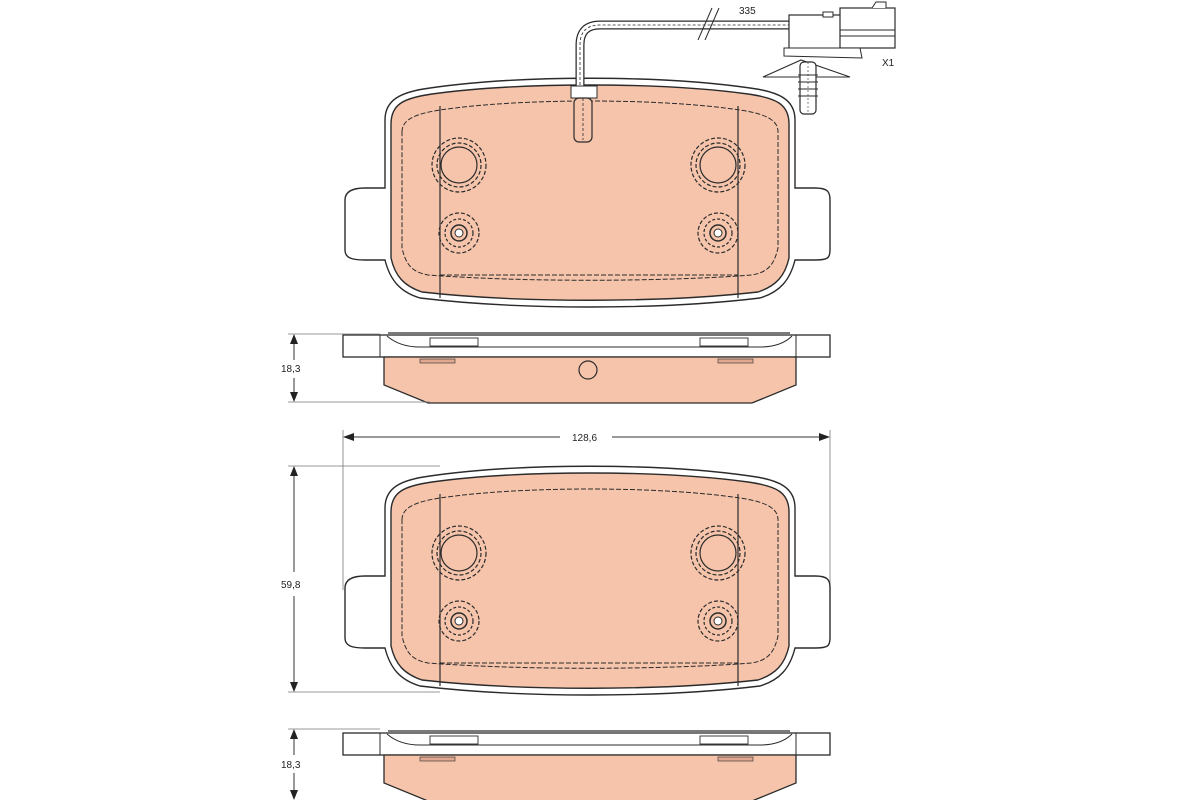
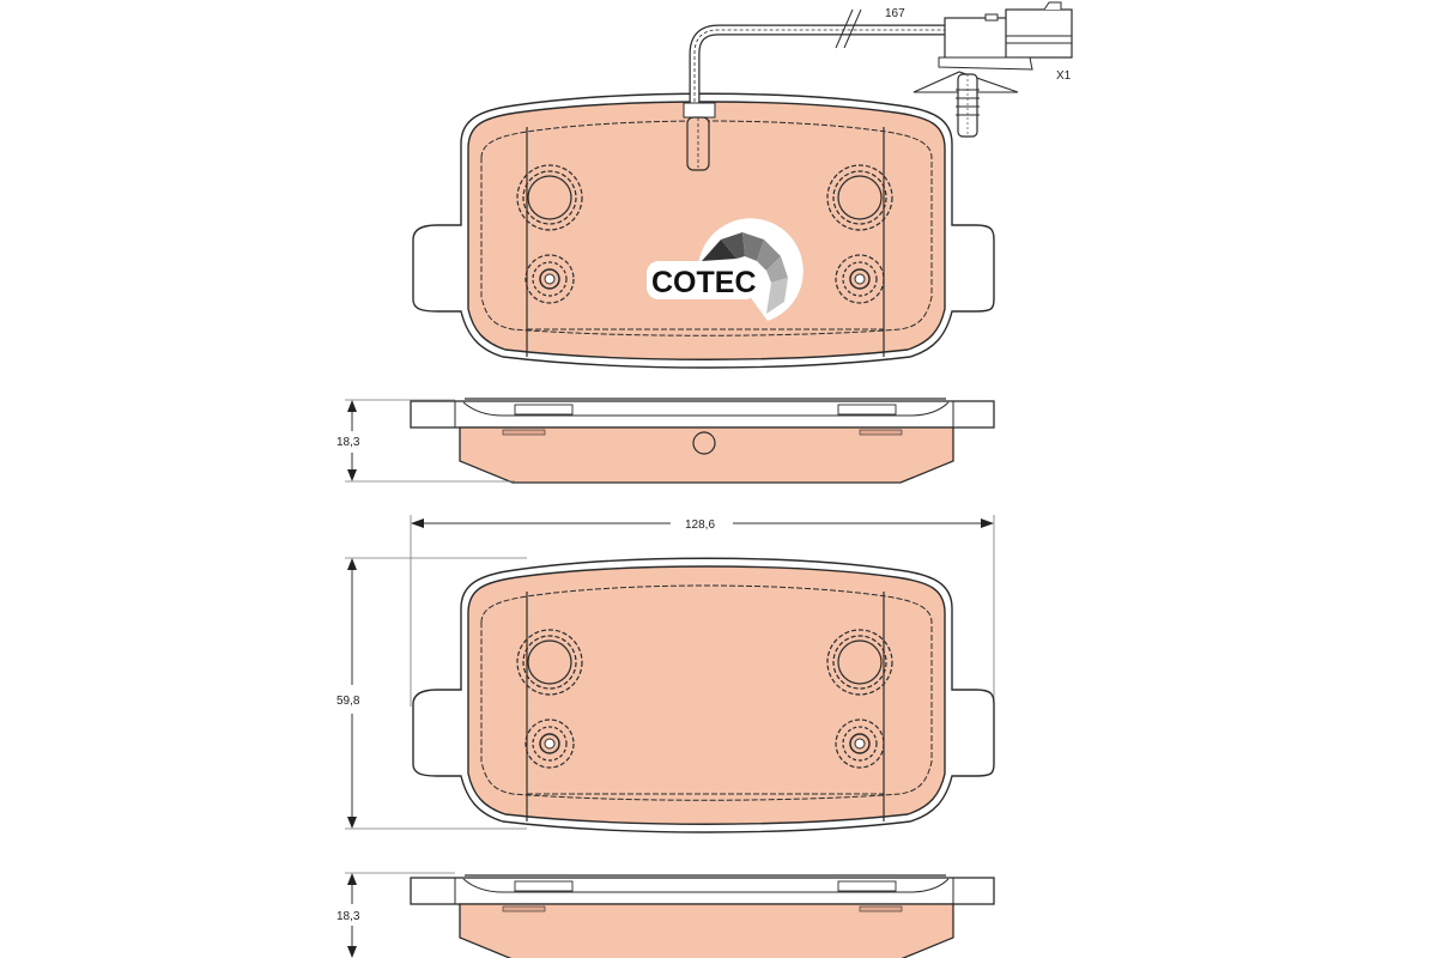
- 335
+ 167
  X1
+ COTEC
  18,3
  128,6
  59,8
  18,3
